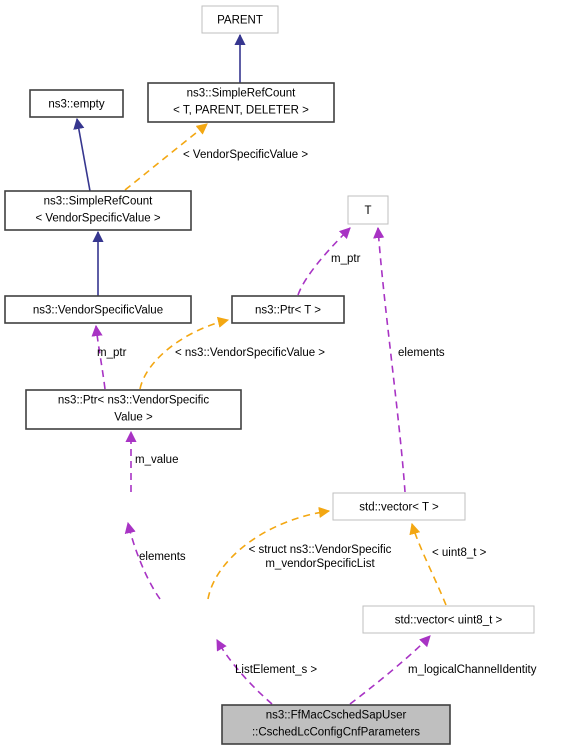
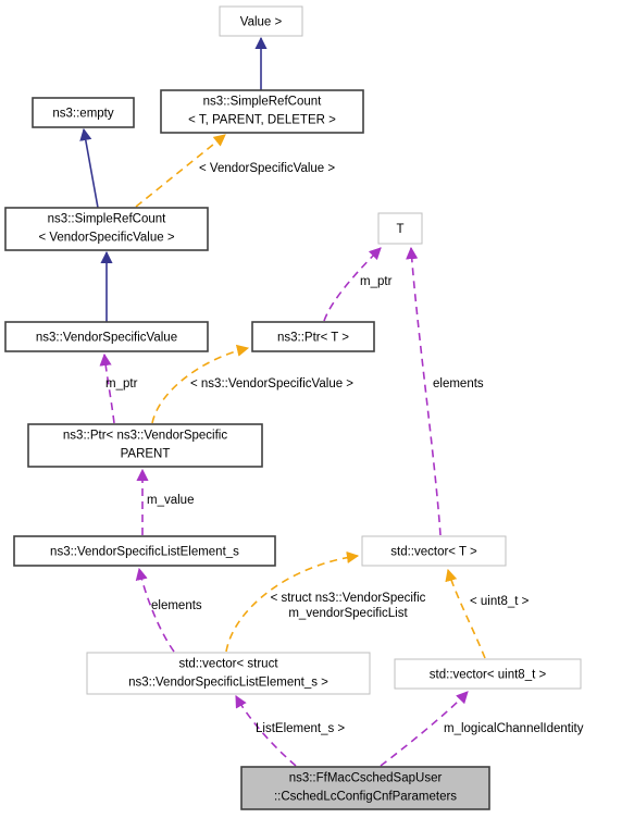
- PARENT
+ Value >
  ns3::empty
  ns3::SimpleRefCount
  < T, PARENT, DELETER >
  ns3::SimpleRefCount
  < VendorSpecificValue >
  T
  ns3::VendorSpecificValue
  ns3::Ptr< T >
  ns3::Ptr< ns3::VendorSpecific
- Value >
+ PARENT
+ ns3::VendorSpecificListElement_s
  std::vector< T >
+ std::vector< struct
+ ns3::VendorSpecificListElement_s >
  std::vector< uint8_t >
  ns3::FfMacCschedSapUser
  ::CschedLcConfigCnfParameters
  < VendorSpecificValue >
  m_ptr
  m_ptr
  < ns3::VendorSpecificValue >
  elements
  m_value
  elements
  < struct ns3::VendorSpecific
  m_vendorSpecificList
  < uint8_t >
  ListElement_s >
  m_logicalChannelIdentity
